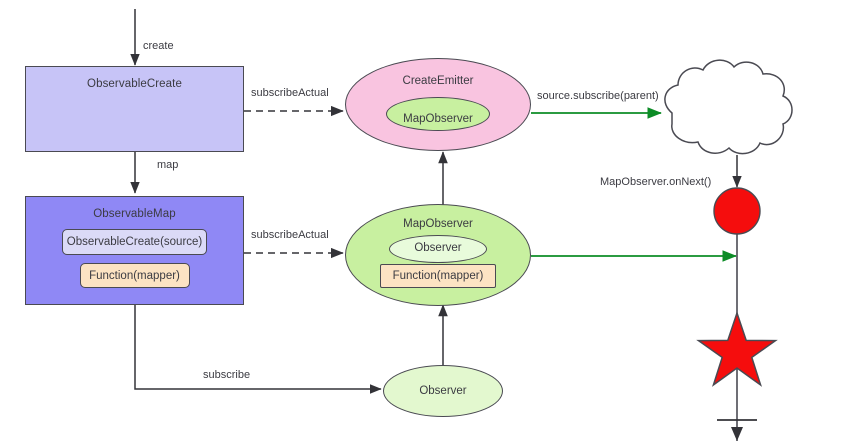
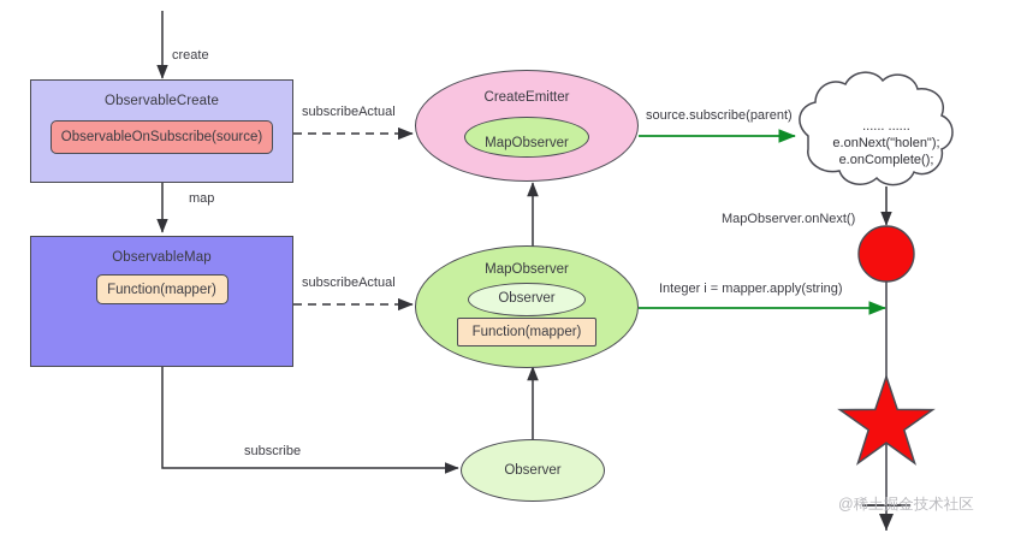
  ObservableCreate
+ ObservableOnSubscribe(source)
  ObservableMap
- ObservableCreate(source)
  Function(mapper)
  CreateEmitter
  MapObserver
  MapObserver
  Observer
  Function(mapper)
  Observer
+ ...... ......
+ e.onNext("holen");
+ e.onComplete();
  create
  map
  subscribe
  subscribeActual
  subscribeActual
  source.subscribe(parent)
  MapObserver.onNext()
+ Integer i = mapper.apply(string)
+ @稀土掘金技术社区
